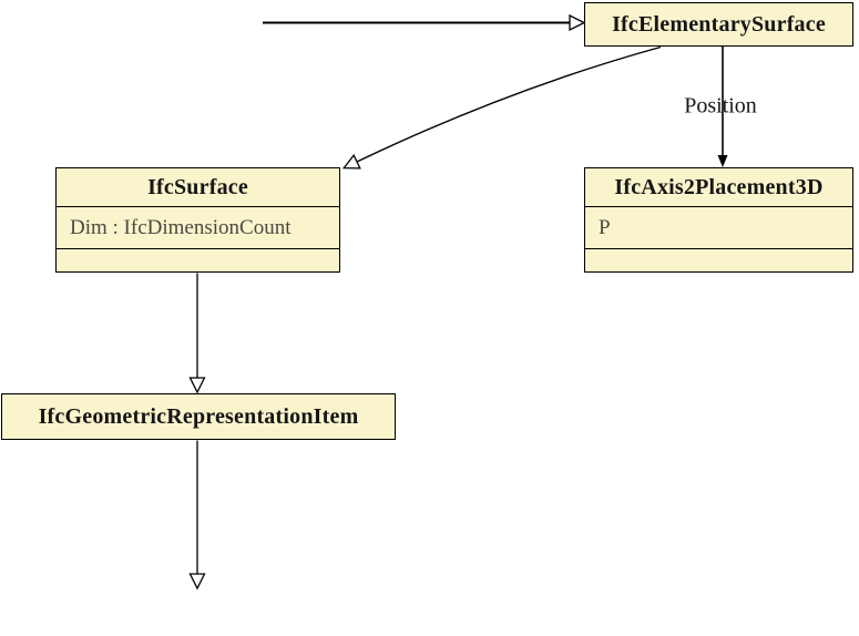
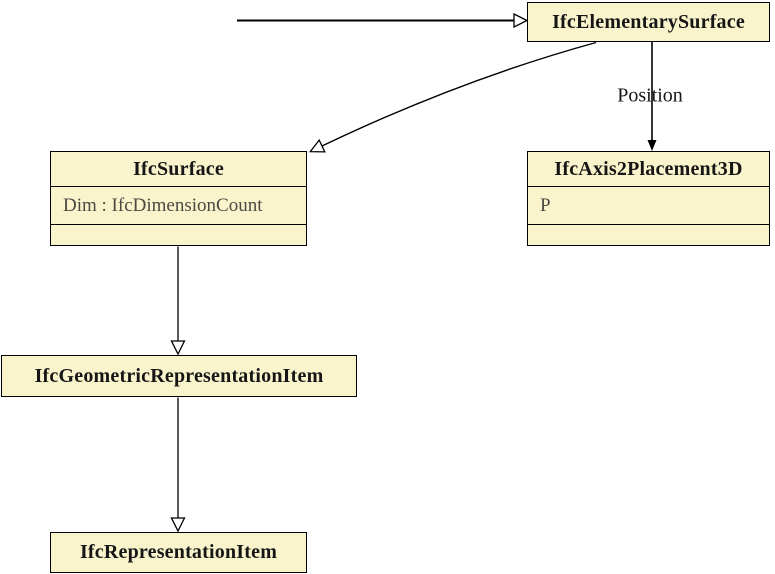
  IfcElementarySurface
  IfcSurface
  Dim : IfcDimensionCount
  IfcAxis2Placement3D
  P
  IfcGeometricRepresentationItem
+ IfcRepresentationItem
  Position
